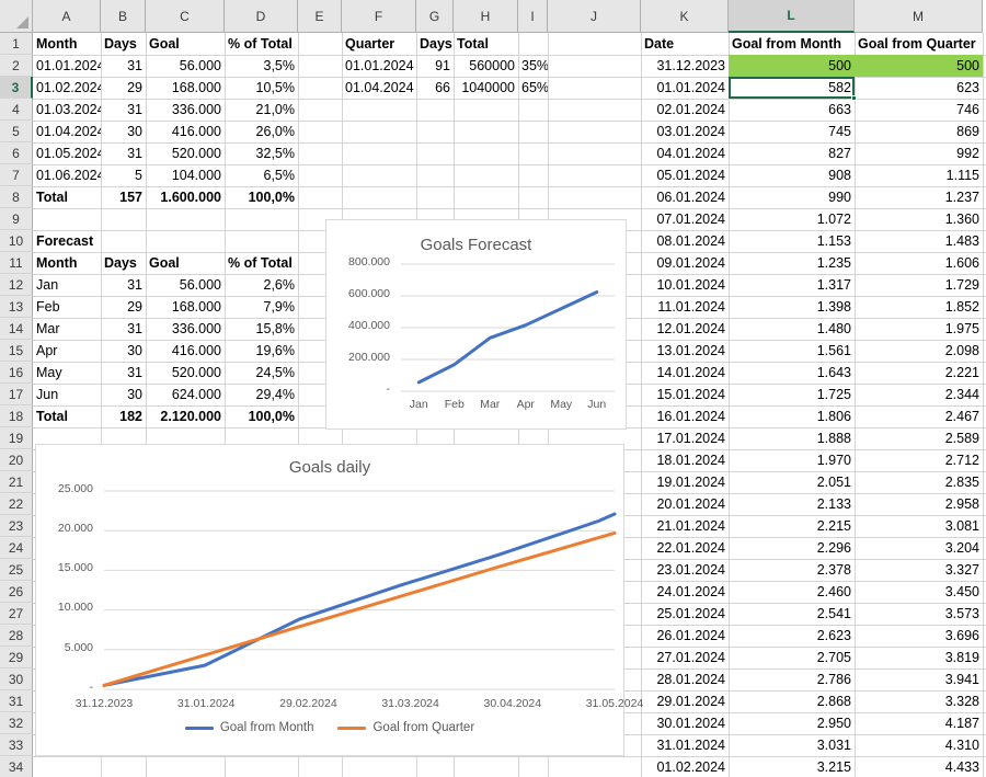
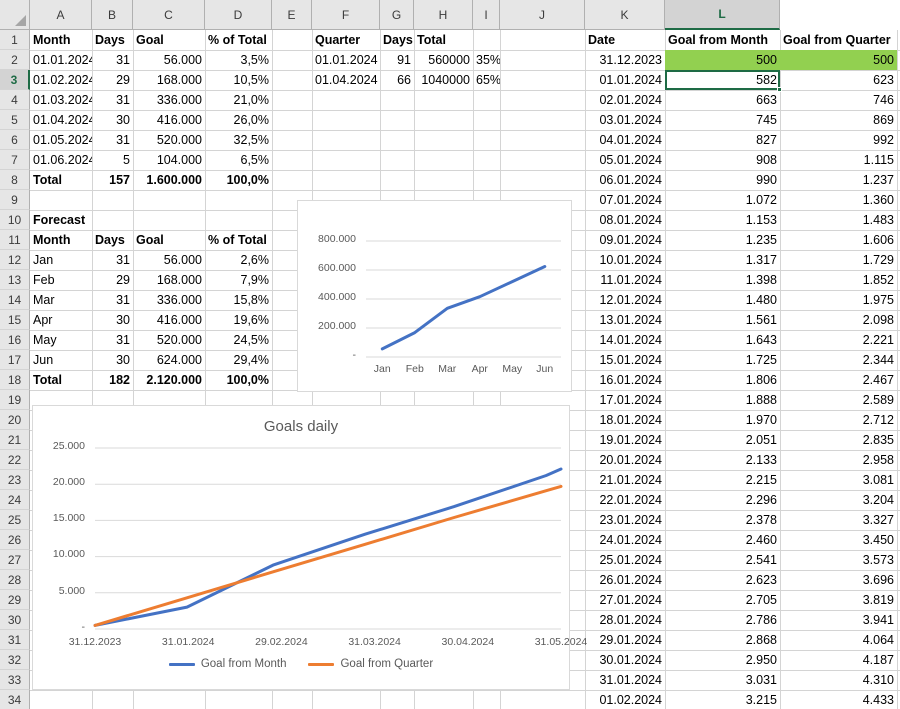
  A
  B
  C
  D
  E
  F
  G
  H
  I
  J
  K
  L
- M
  1
  2
  3
  4
  5
  6
  7
  8
  9
  10
  11
  12
  13
  14
  15
  16
  17
  18
  19
  20
  21
  22
  23
  24
  25
  26
  27
  28
  29
  30
  31
  32
  33
  34
  Month
  Days
  Goal
  % of Total
  01.01.202
  31
  56.000
  3,5%
  01.02.202
  29
  168.000
  10,5%
  01.03.202
  31
  336.000
  21,0%
  01.04.202
  30
  416.000
  26,0%
  01.05.202
  31
  520.000
  32,5%
  01.06.202
  5
  104.000
  6,5%
  Total
  157
  1.600.000
  100,0%
  Quarter
  Days
  Total
  01.01.2024
  91
  560000
  35%
  01.04.2024
  66
  1040000
  65%
  Forecast
  Month
  Days
  Goal
  % of Total
  Jan
  31
  56.000
  2,6%
  Feb
  29
  168.000
  7,9%
  Mar
  31
  336.000
  15,8%
  Apr
  30
  416.000
  19,6%
  May
  31
  520.000
  24,5%
  Jun
  30
  624.000
  29,4%
  Total
  182
  2.120.000
  100,0%
  Date
  Goal from Month
  Goal from Quarter
  31.12.2023
  500
  500
  01.01.2024
  582
  623
  02.01.2024
  663
  746
  03.01.2024
  745
  869
  04.01.2024
  827
  992
  05.01.2024
  908
  1.115
  06.01.2024
  990
  1.237
  07.01.2024
  1.072
  1.360
  08.01.2024
  1.153
  1.483
  09.01.2024
  1.235
  1.606
  10.01.2024
  1.317
  1.729
  11.01.2024
  1.398
  1.852
  12.01.2024
  1.480
  1.975
  13.01.2024
  1.561
  2.098
  14.01.2024
  1.643
  2.221
  15.01.2024
  1.725
  2.344
  16.01.2024
  1.806
  2.467
  17.01.2024
  1.888
  2.589
  18.01.2024
  1.970
  2.712
  19.01.2024
  2.051
  2.835
  20.01.2024
  2.133
  2.958
  21.01.2024
  2.215
  3.081
  22.01.2024
  2.296
  3.204
  23.01.2024
  2.378
  3.327
  24.01.2024
  2.460
  3.450
  25.01.2024
  2.541
  3.573
  26.01.2024
  2.623
  3.696
  27.01.2024
  2.705
  3.819
  28.01.2024
  2.786
  3.941
  29.01.2024
  2.868
- 3.328
+ 4.064
  30.01.2024
  2.950
  4.187
  31.01.2024
  3.031
  4.310
  01.02.2024
  3.215
  4.433
- Goals Forecast
  -
  200.000
  400.000
  600.000
  800.000
  Jan
  Feb
  Mar
  Apr
  May
  Jun
  Goals daily
  -
  5.000
  10.000
  15.000
  20.000
  25.000
  31.12.2023
  31.01.2024
  29.02.2024
  31.03.2024
  30.04.2024
  31.05.2024
  Goal from Month
  Goal from Quarter
